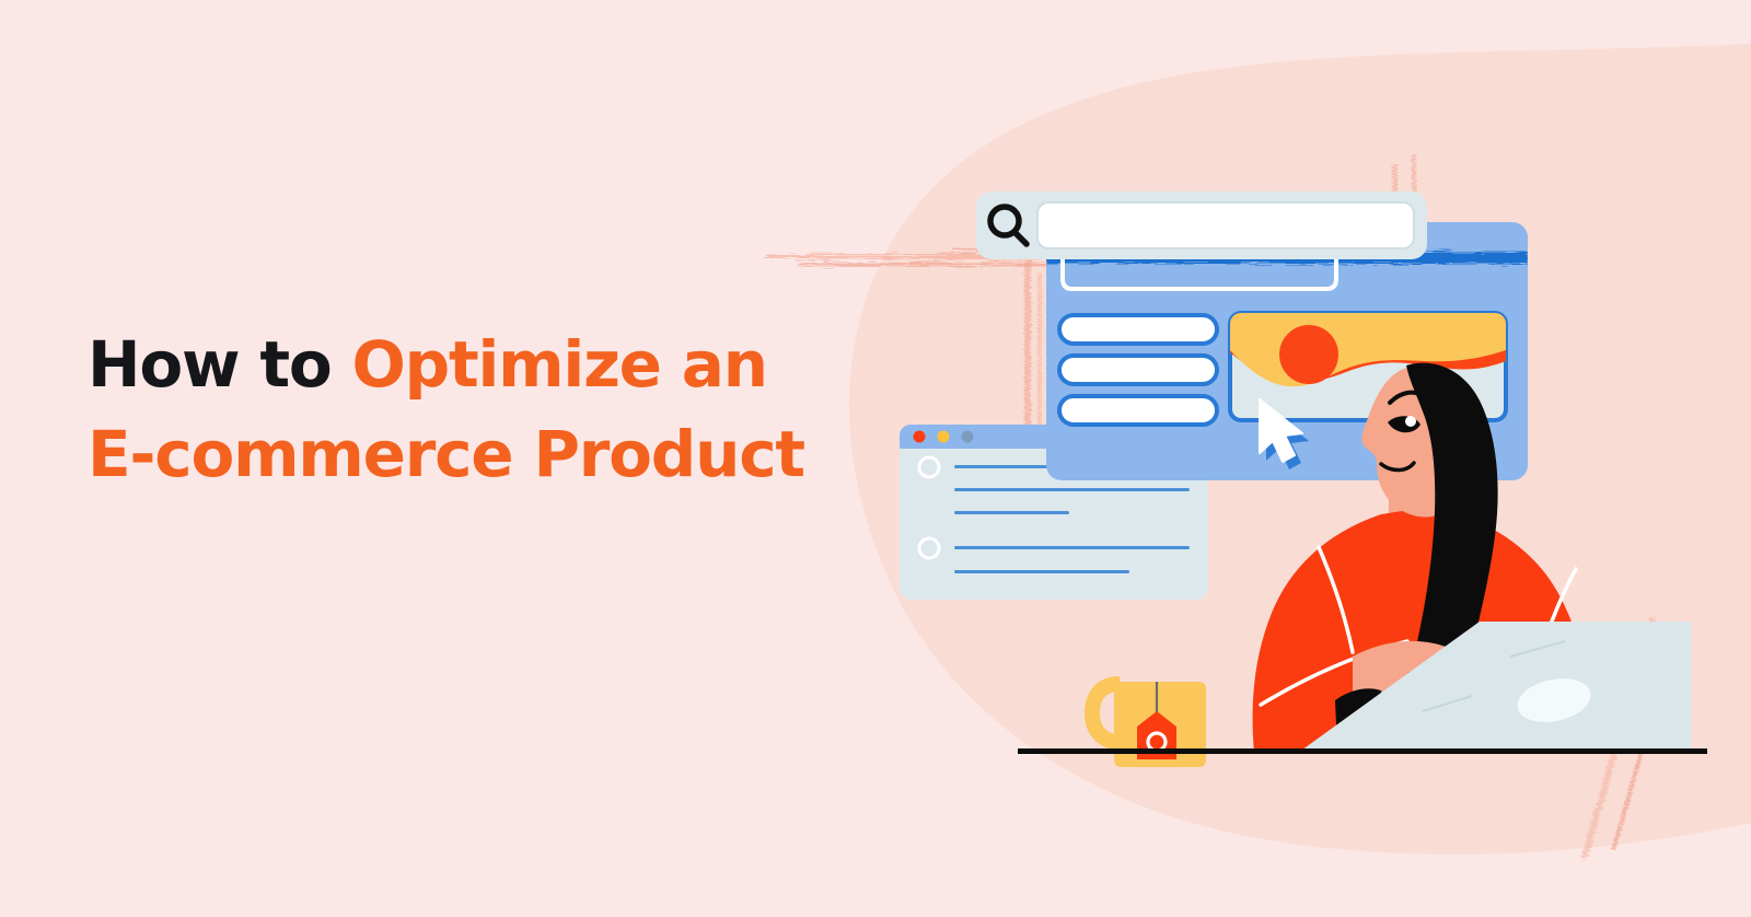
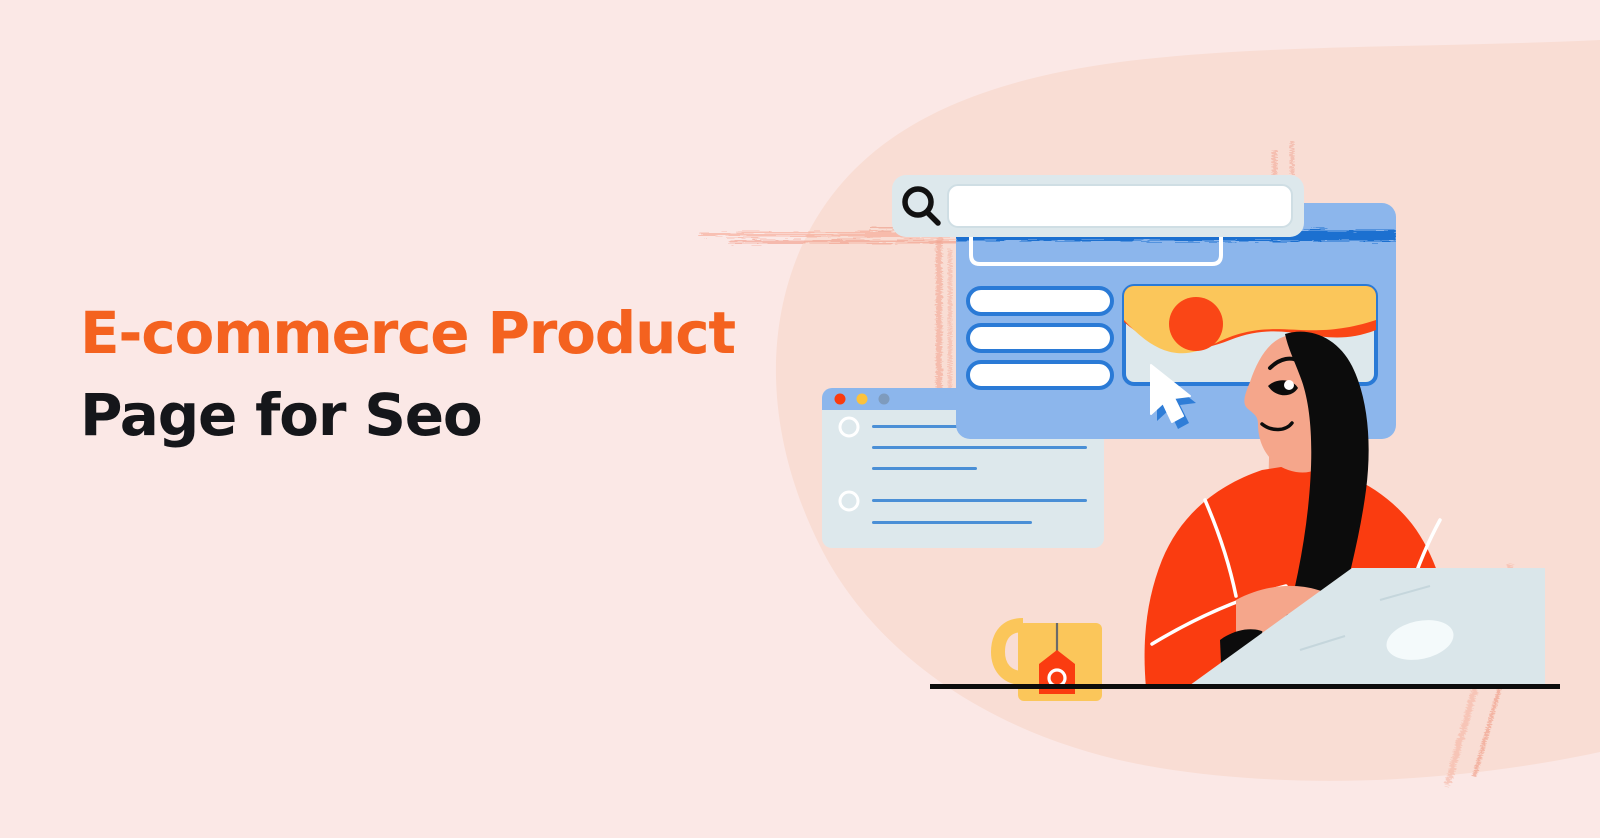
- How to Optimize an
  E-commerce Product
+ Page for Seo
